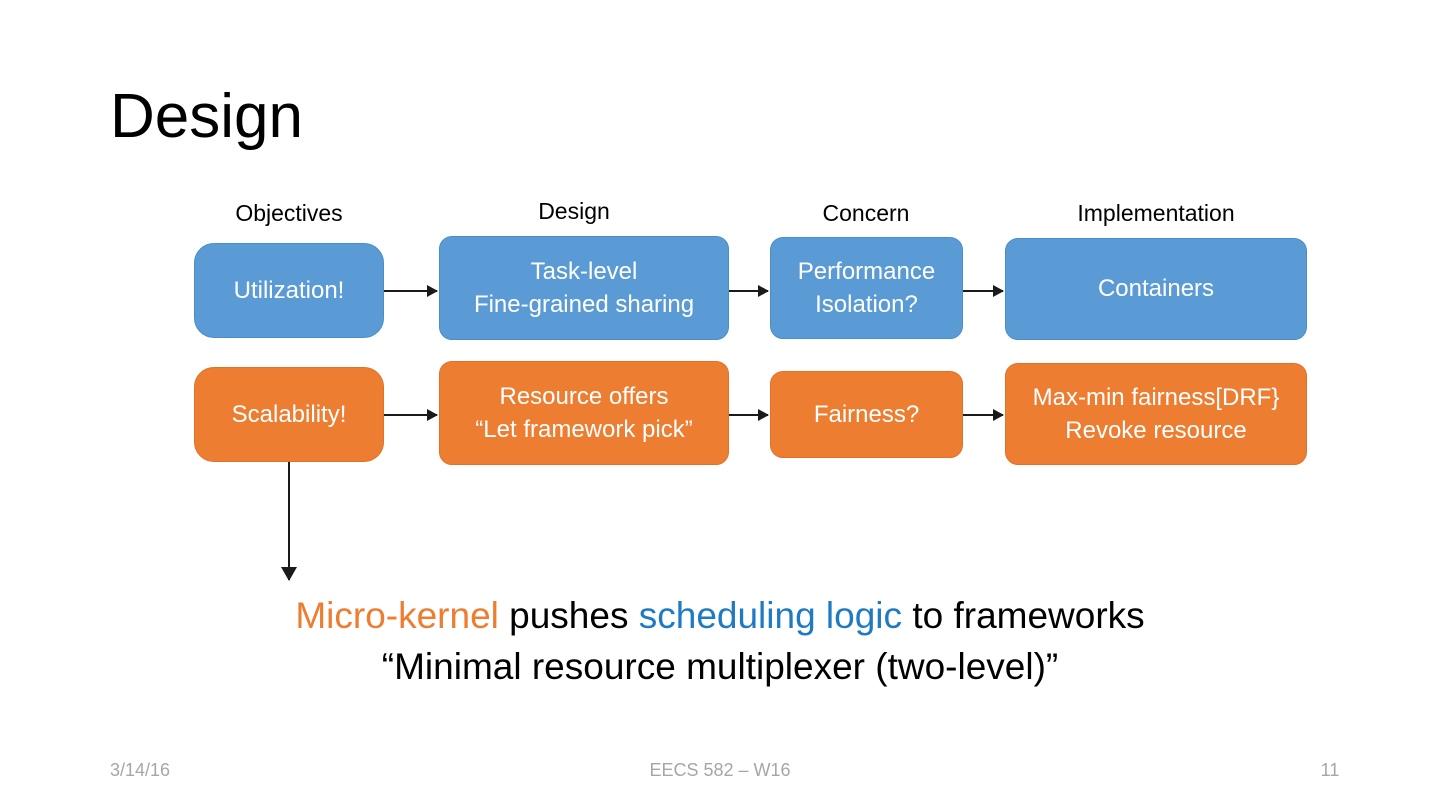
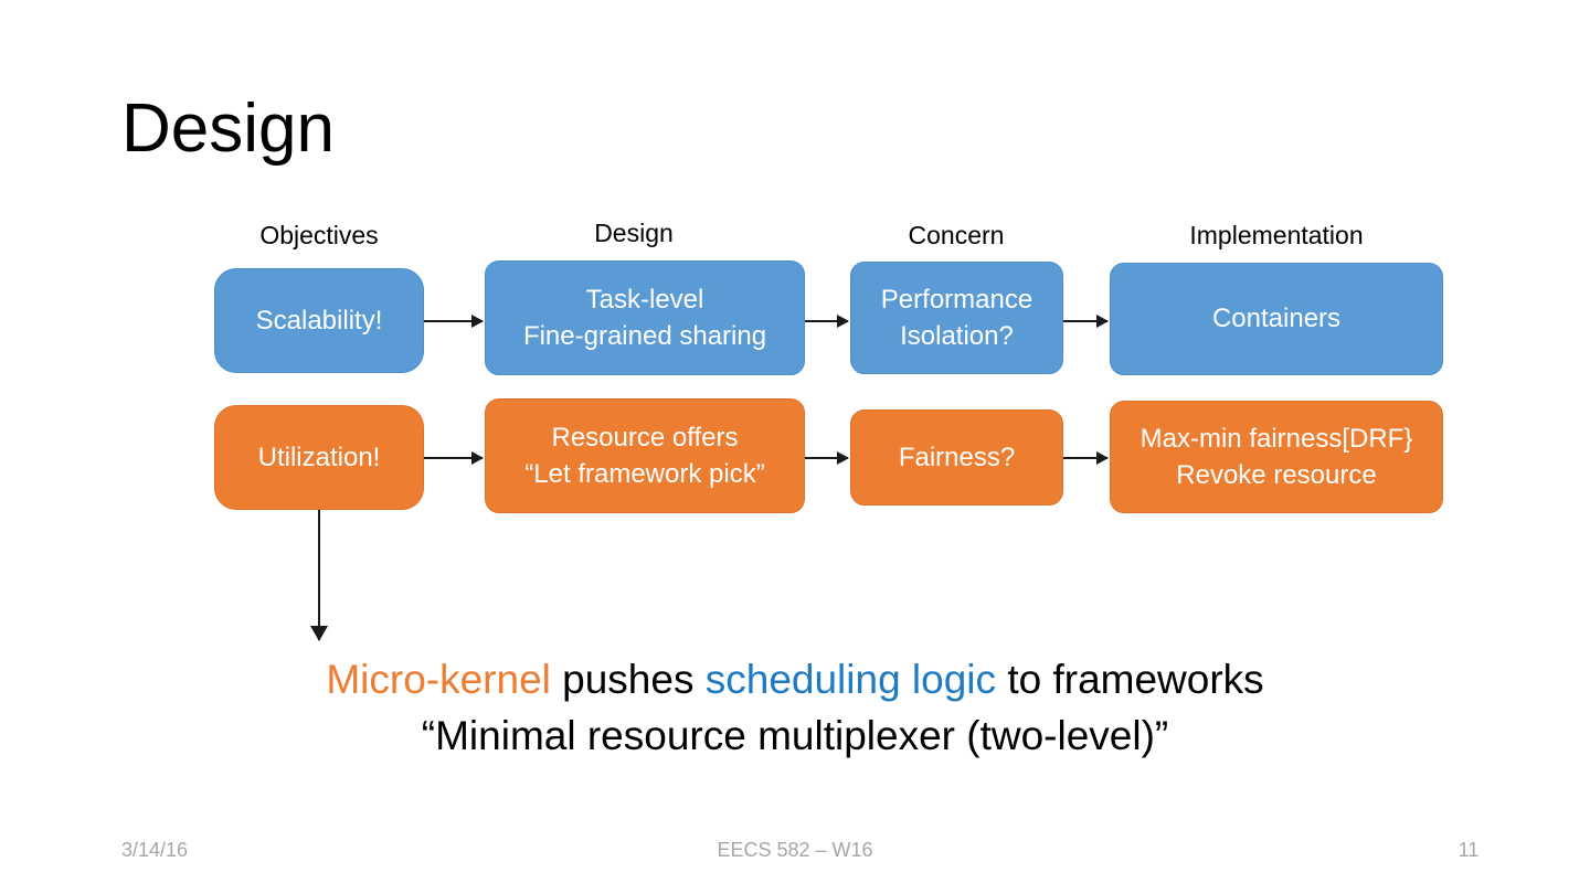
  Design
  Objectives
  Design
  Concern
  Implementation
- Utilization!
+ Scalability!
  Task-level
  Fine-grained sharing
  Performance
  Isolation?
  Containers
- Scalability!
+ Utilization!
  Resource offers
  “Let framework pick”
  Fairness?
  Max-min fairness[DRF}
  Revoke resource
  Micro-kernel pushes scheduling logic to frameworks
  “Minimal resource multiplexer (two-level)”
  3/14/16
  EECS 582 – W16
  11
